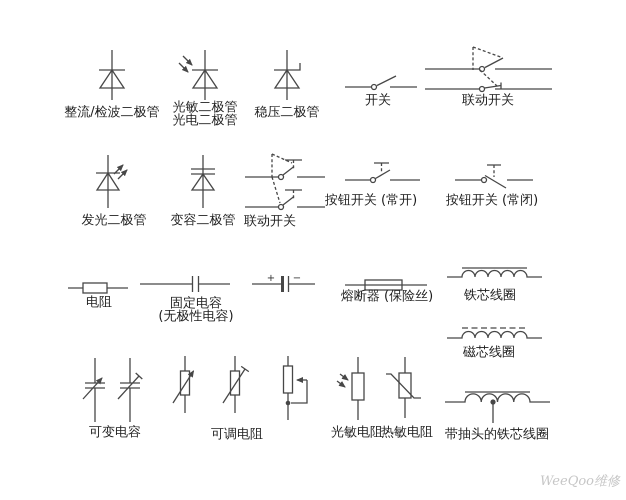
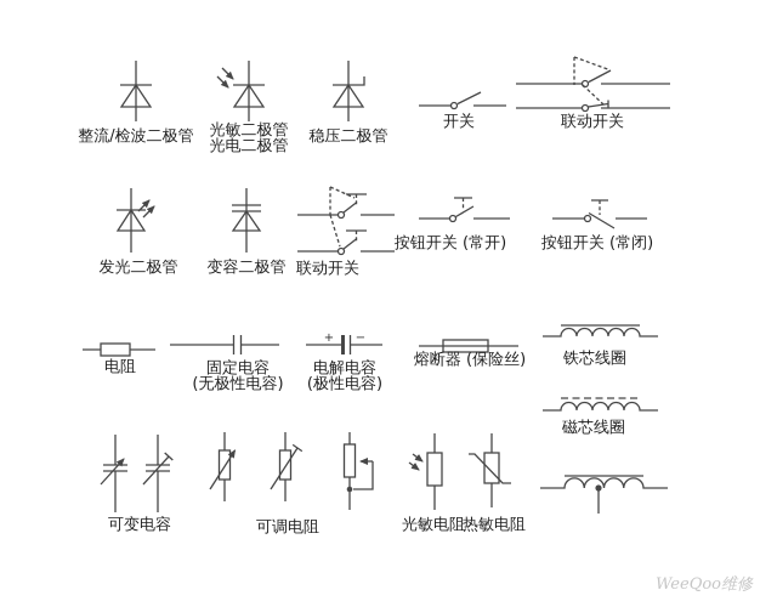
  +
  −
  整流/检波二极管
  光敏二极管
  光电二极管
  稳压二极管
  开关
  联动开关
  发光二极管
  变容二极管
  联动开关
  按钮开关 (常开)
  按钮开关 (常闭)
  电阻
  固定电容
  (无极性电容)
+ 电解电容
+ (极性电容)
  熔断器 (保险丝)
  铁芯线圈
  磁芯线圈
  可变电容
  可调电阻
  光敏电阻
  热敏电阻
- 带抽头的铁芯线圈
  WeeQoo维修
